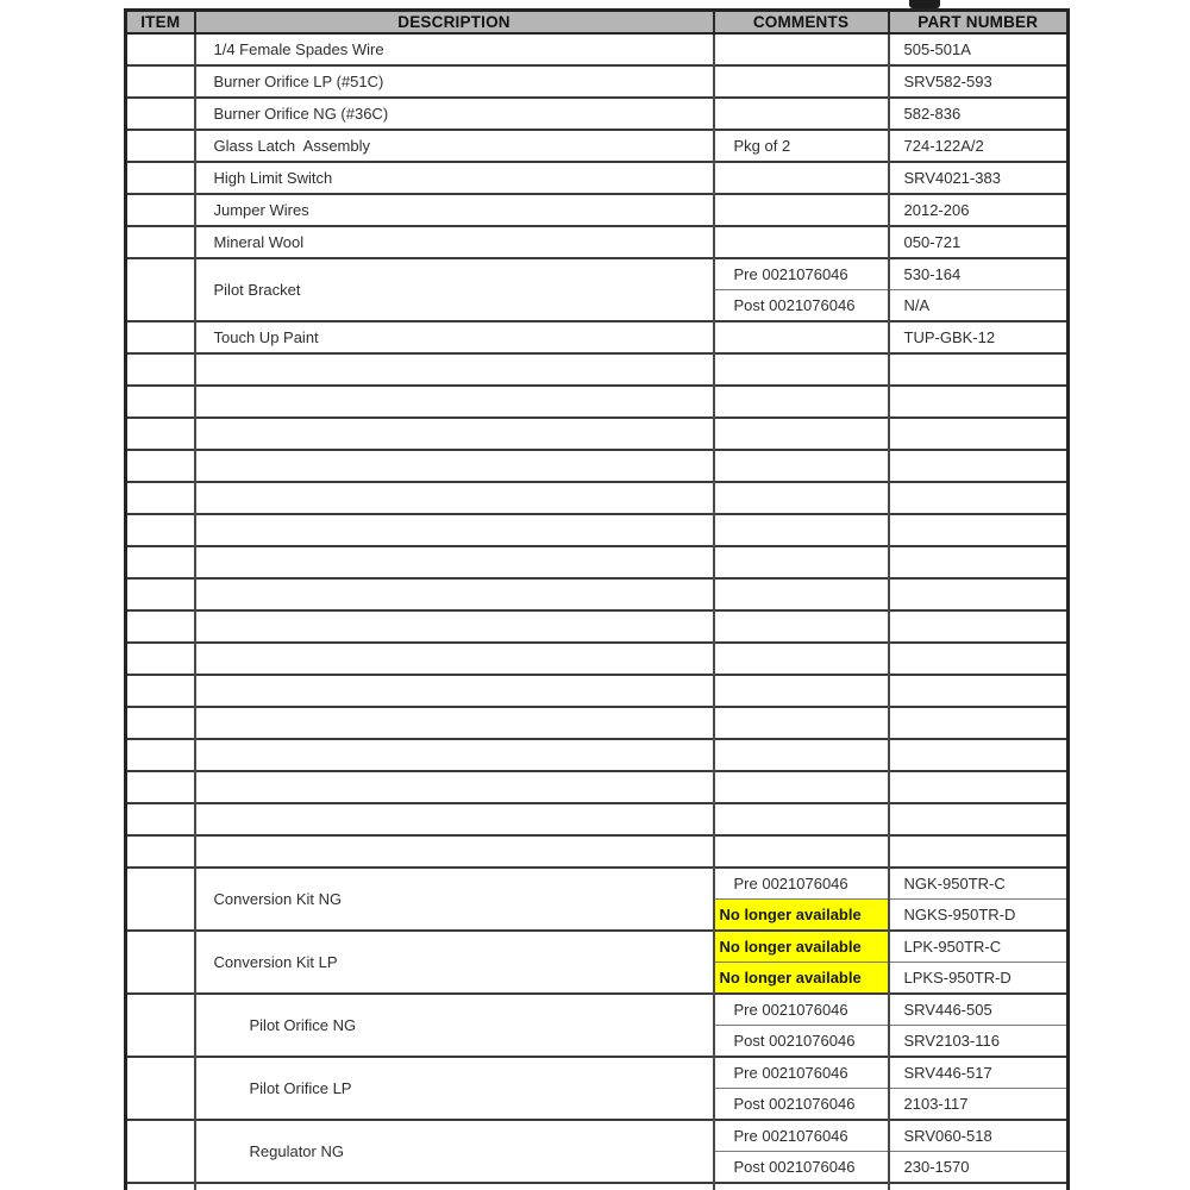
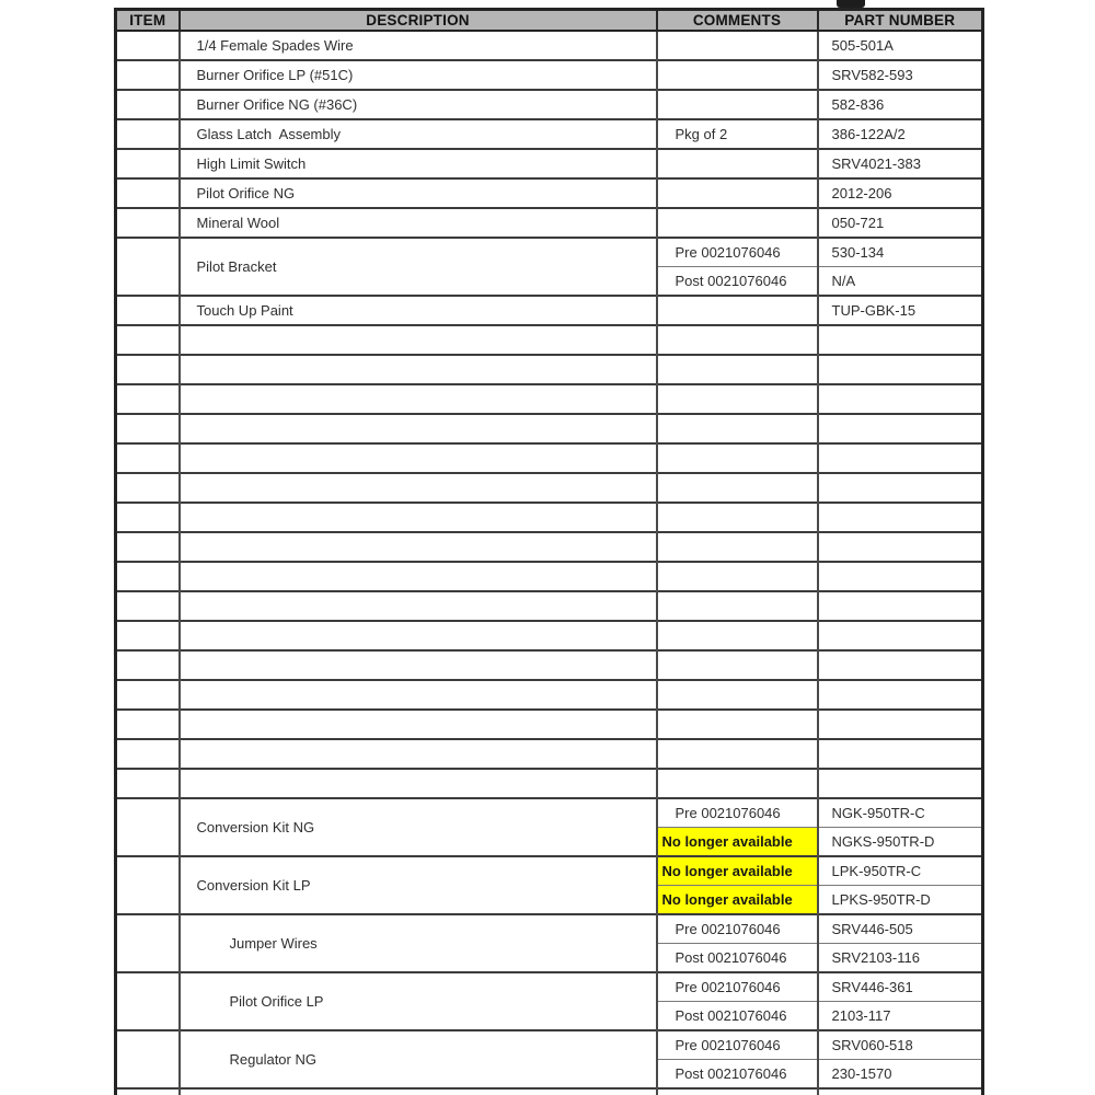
  ITEM	DESCRIPTION	COMMENTS	PART NUMBER
  	1/4 Female Spades Wire		505-501A
  	Burner Orifice LP (#51C)		SRV582-593
  	Burner Orifice NG (#36C)		582-836
- 	Glass Latch Assembly	Pkg of 2	724-122A/2
+ 	Glass Latch Assembly	Pkg of 2	386-122A/2
  	High Limit Switch		SRV4021-383
- 	Jumper Wires		2012-206
+ 	Pilot Orifice NG		2012-206
  	Mineral Wool		050-721
- 	Pilot Bracket	Pre 0021076046	530-164
+ 	Pilot Bracket	Pre 0021076046	530-134
  Post 0021076046	N/A
- 	Touch Up Paint		TUP-GBK-12
+ 	Touch Up Paint		TUP-GBK-15
  	Conversion Kit NG	Pre 0021076046	NGK-950TR-C
  No longer available	NGKS-950TR-D
  	Conversion Kit LP	No longer available	LPK-950TR-C
  No longer available	LPKS-950TR-D
- 	Pilot Orifice NG	Pre 0021076046	SRV446-505
+ 	Jumper Wires	Pre 0021076046	SRV446-505
  Post 0021076046	SRV2103-116
- 	Pilot Orifice LP	Pre 0021076046	SRV446-517
+ 	Pilot Orifice LP	Pre 0021076046	SRV446-361
  Post 0021076046	2103-117
  	Regulator NG	Pre 0021076046	SRV060-518
  Post 0021076046	230-1570
